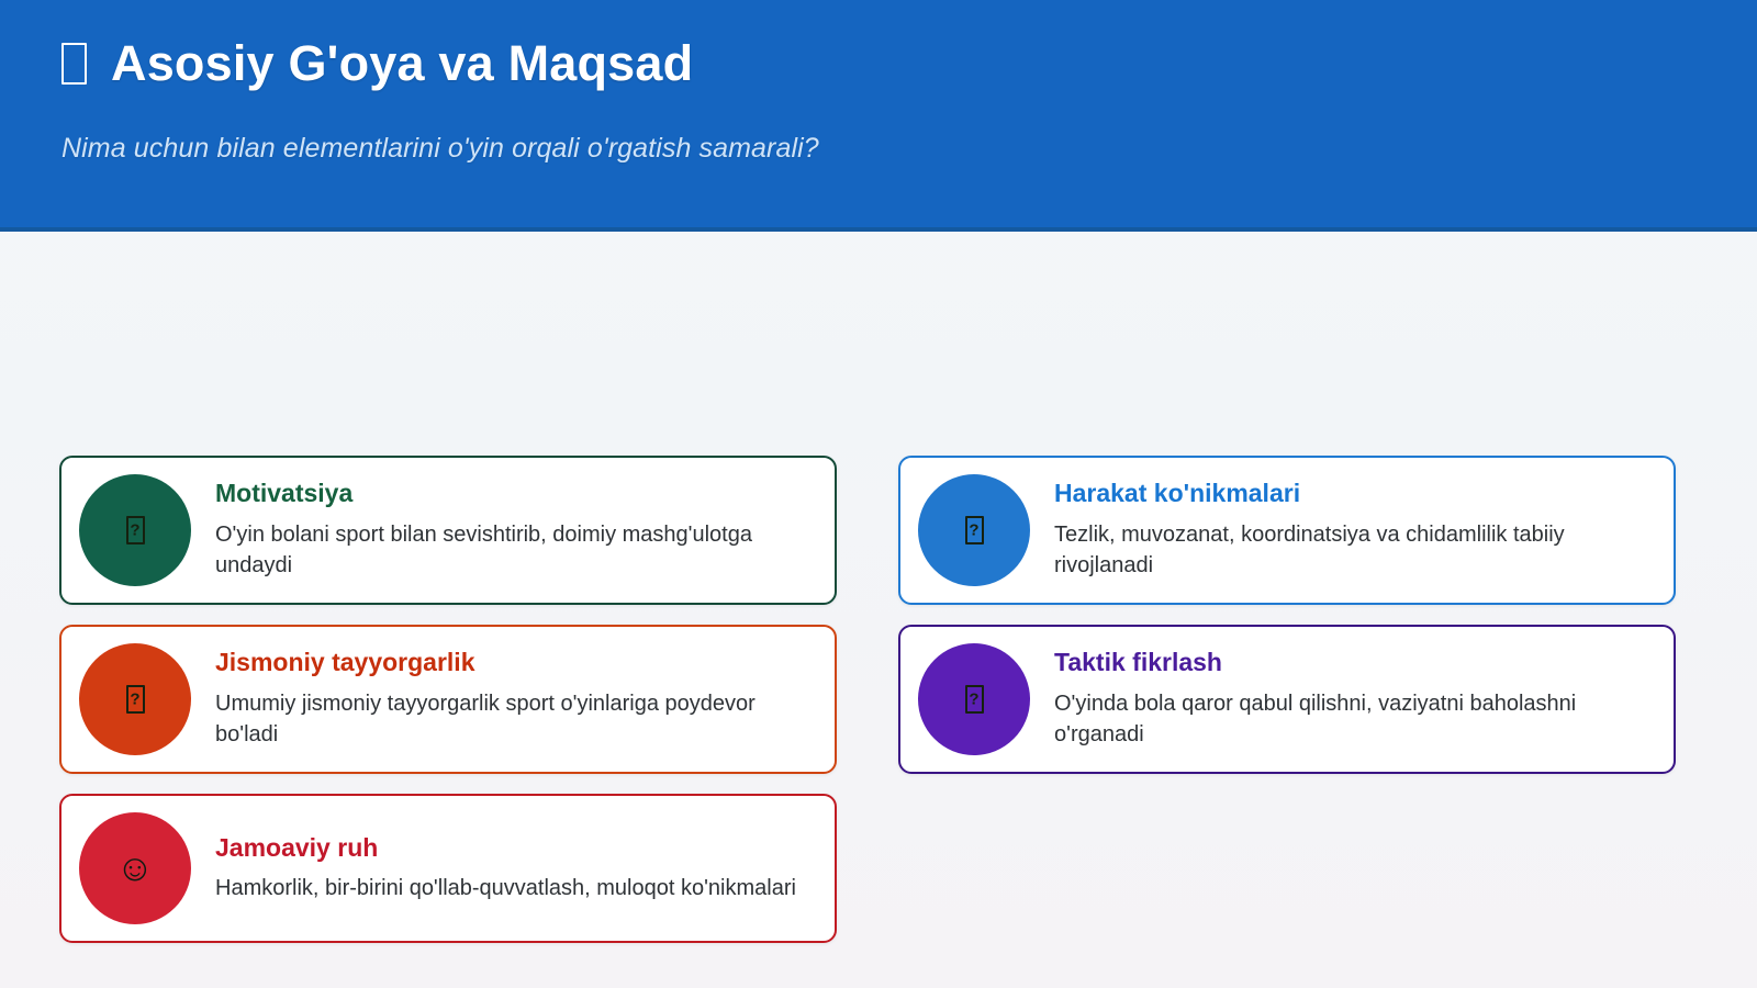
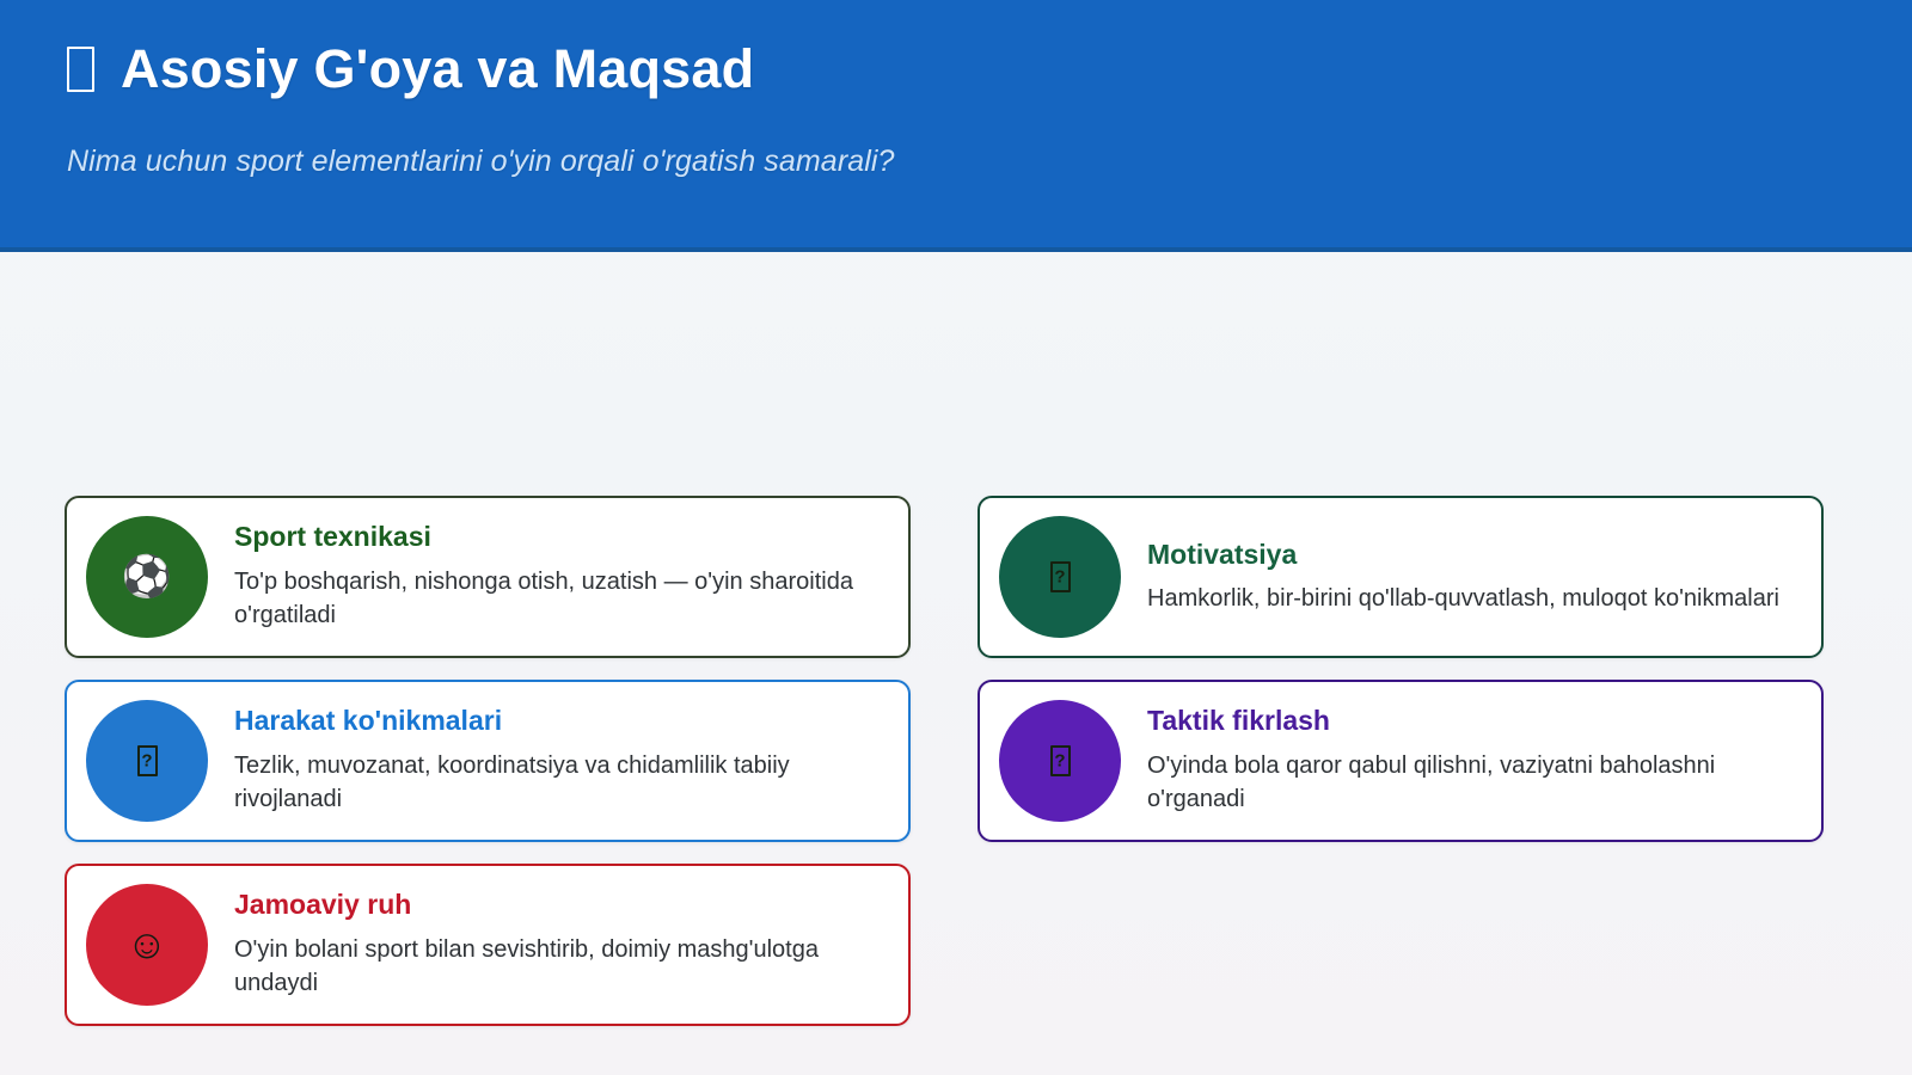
  Asosiy G'oya va Maqsad
- Nima uchun bilan elementlarini o'yin orqali o'rgatish samarali?
+ Nima uchun sport elementlarini o'yin orqali o'rgatish samarali?
+ ⚽
+ Sport texnikasi
+ To'p boshqarish, nishonga otish, uzatish — o'yin sharoitida o'rgatiladi
  Motivatsiya
- O'yin bolani sport bilan sevishtirib, doimiy mashg'ulotga undaydi
+ Hamkorlik, bir-birini qo'llab-quvvatlash, muloqot ko'nikmalari
  Harakat ko'nikmalari
  Tezlik, muvozanat, koordinatsiya va chidamlilik tabiiy rivojlanadi
- Jismoniy tayyorgarlik
- Umumiy jismoniy tayyorgarlik sport o'yinlariga poydevor bo'ladi
  Taktik fikrlash
  O'yinda bola qaror qabul qilishni, vaziyatni baholashni o'rganadi
  ☺
  Jamoaviy ruh
- Hamkorlik, bir-birini qo'llab-quvvatlash, muloqot ko'nikmalari
+ O'yin bolani sport bilan sevishtirib, doimiy mashg'ulotga undaydi
